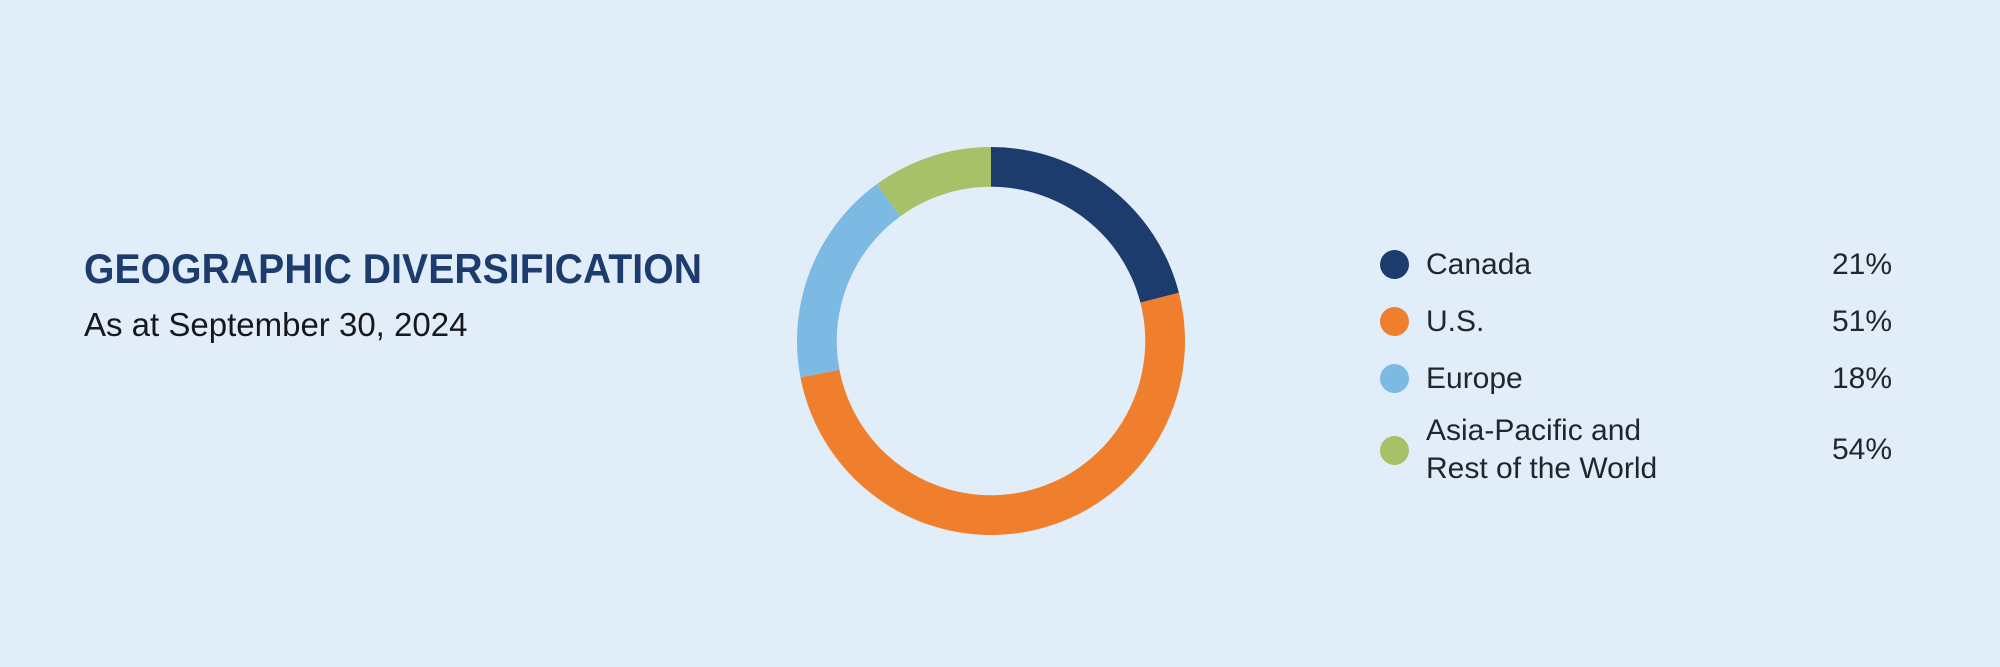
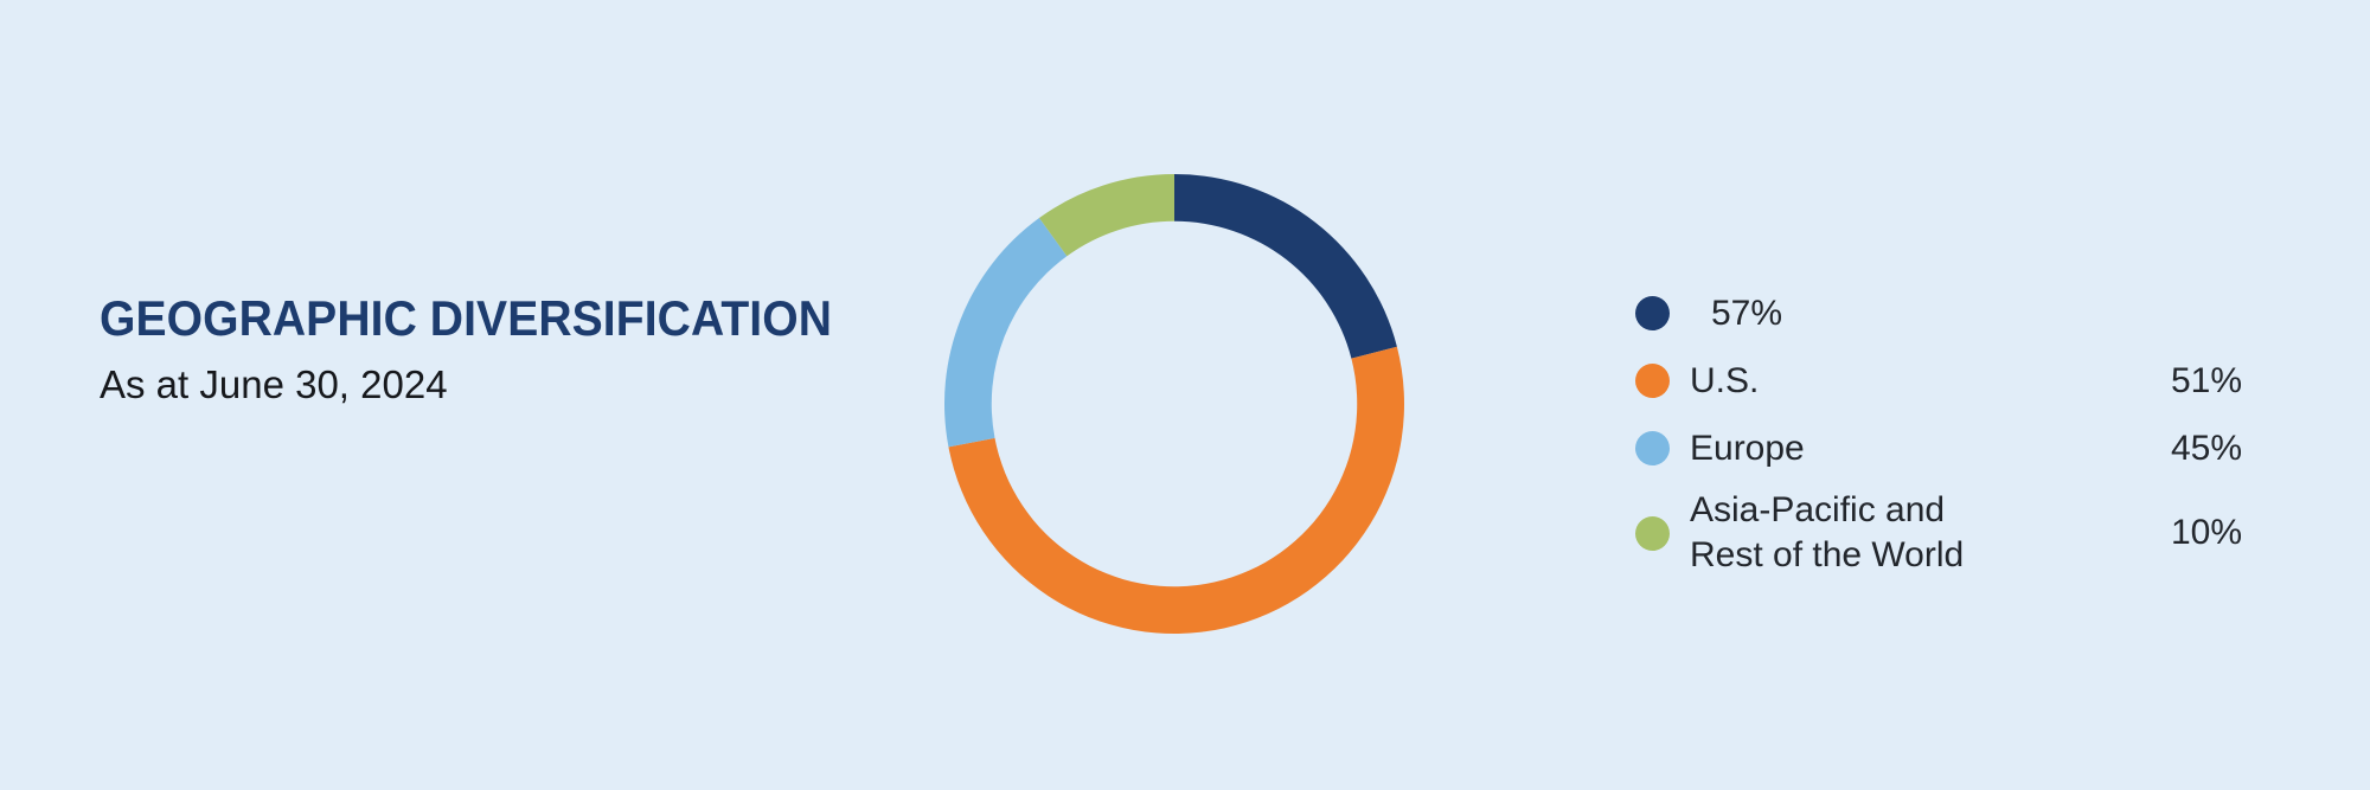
  GEOGRAPHIC DIVERSIFICATION
- As at September 30, 2024
+ As at June 30, 2024
- Canada
- 21%
+ 57%
  U.S.
  51%
  Europe
- 18%
+ 45%
  Asia-Pacific and
  Rest of the World
- 54%
+ 10%
